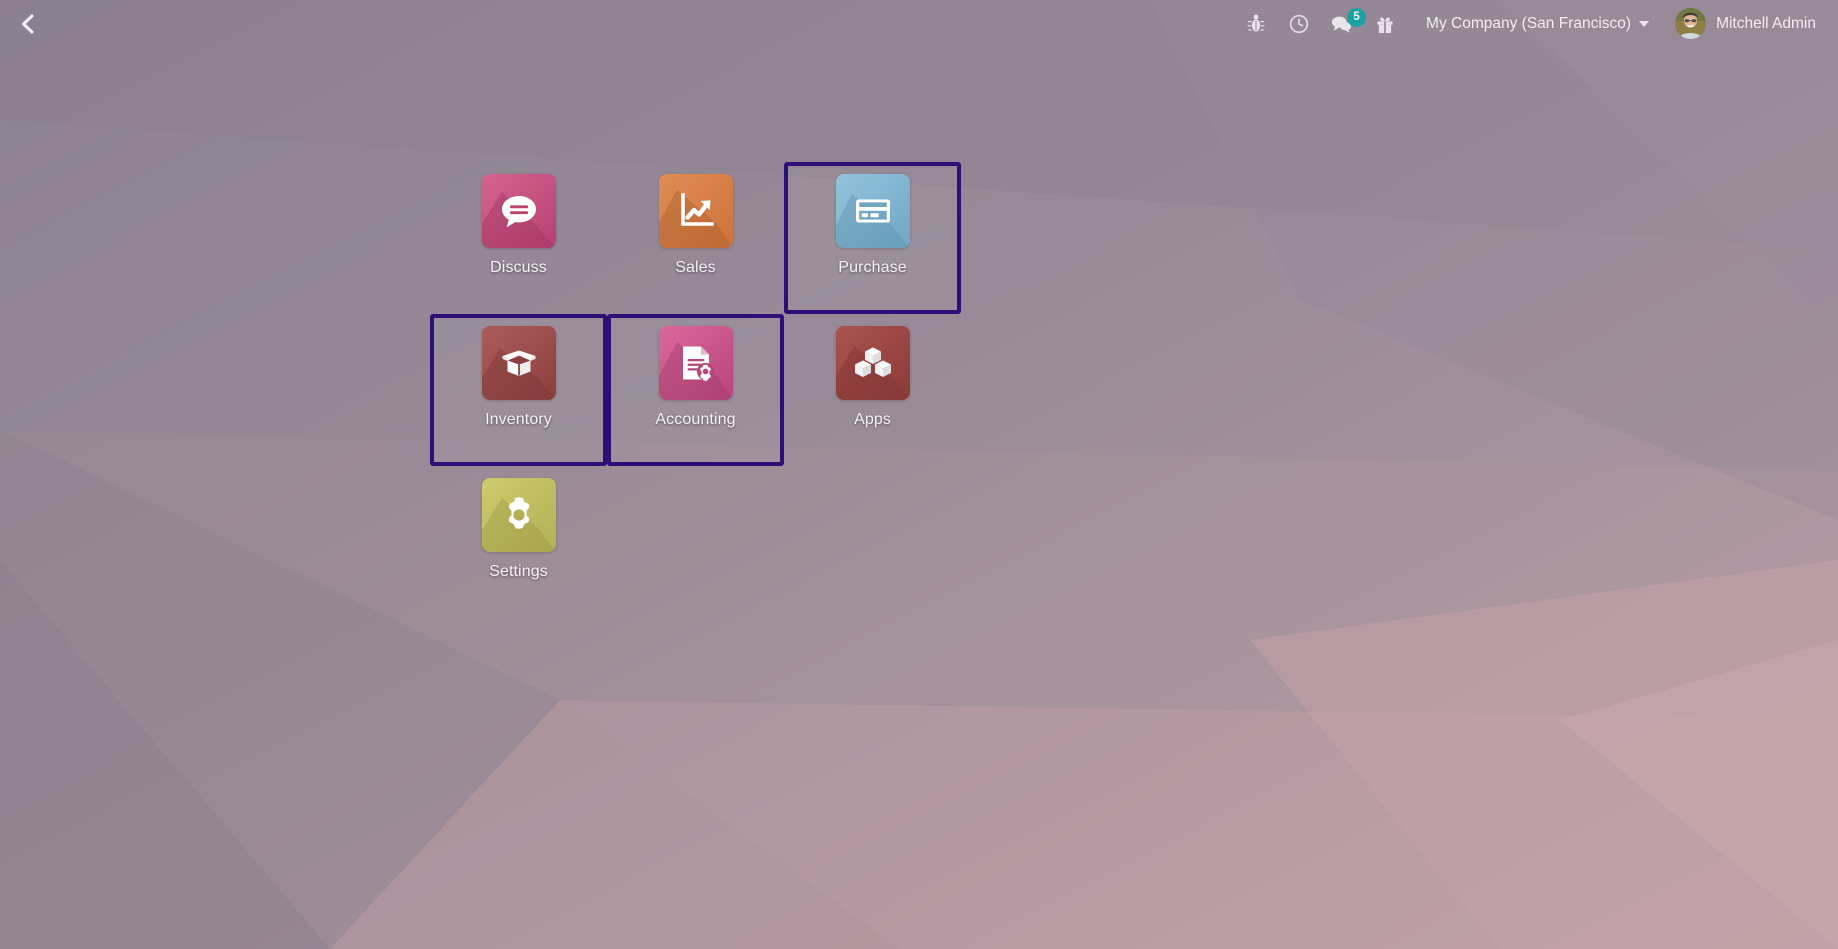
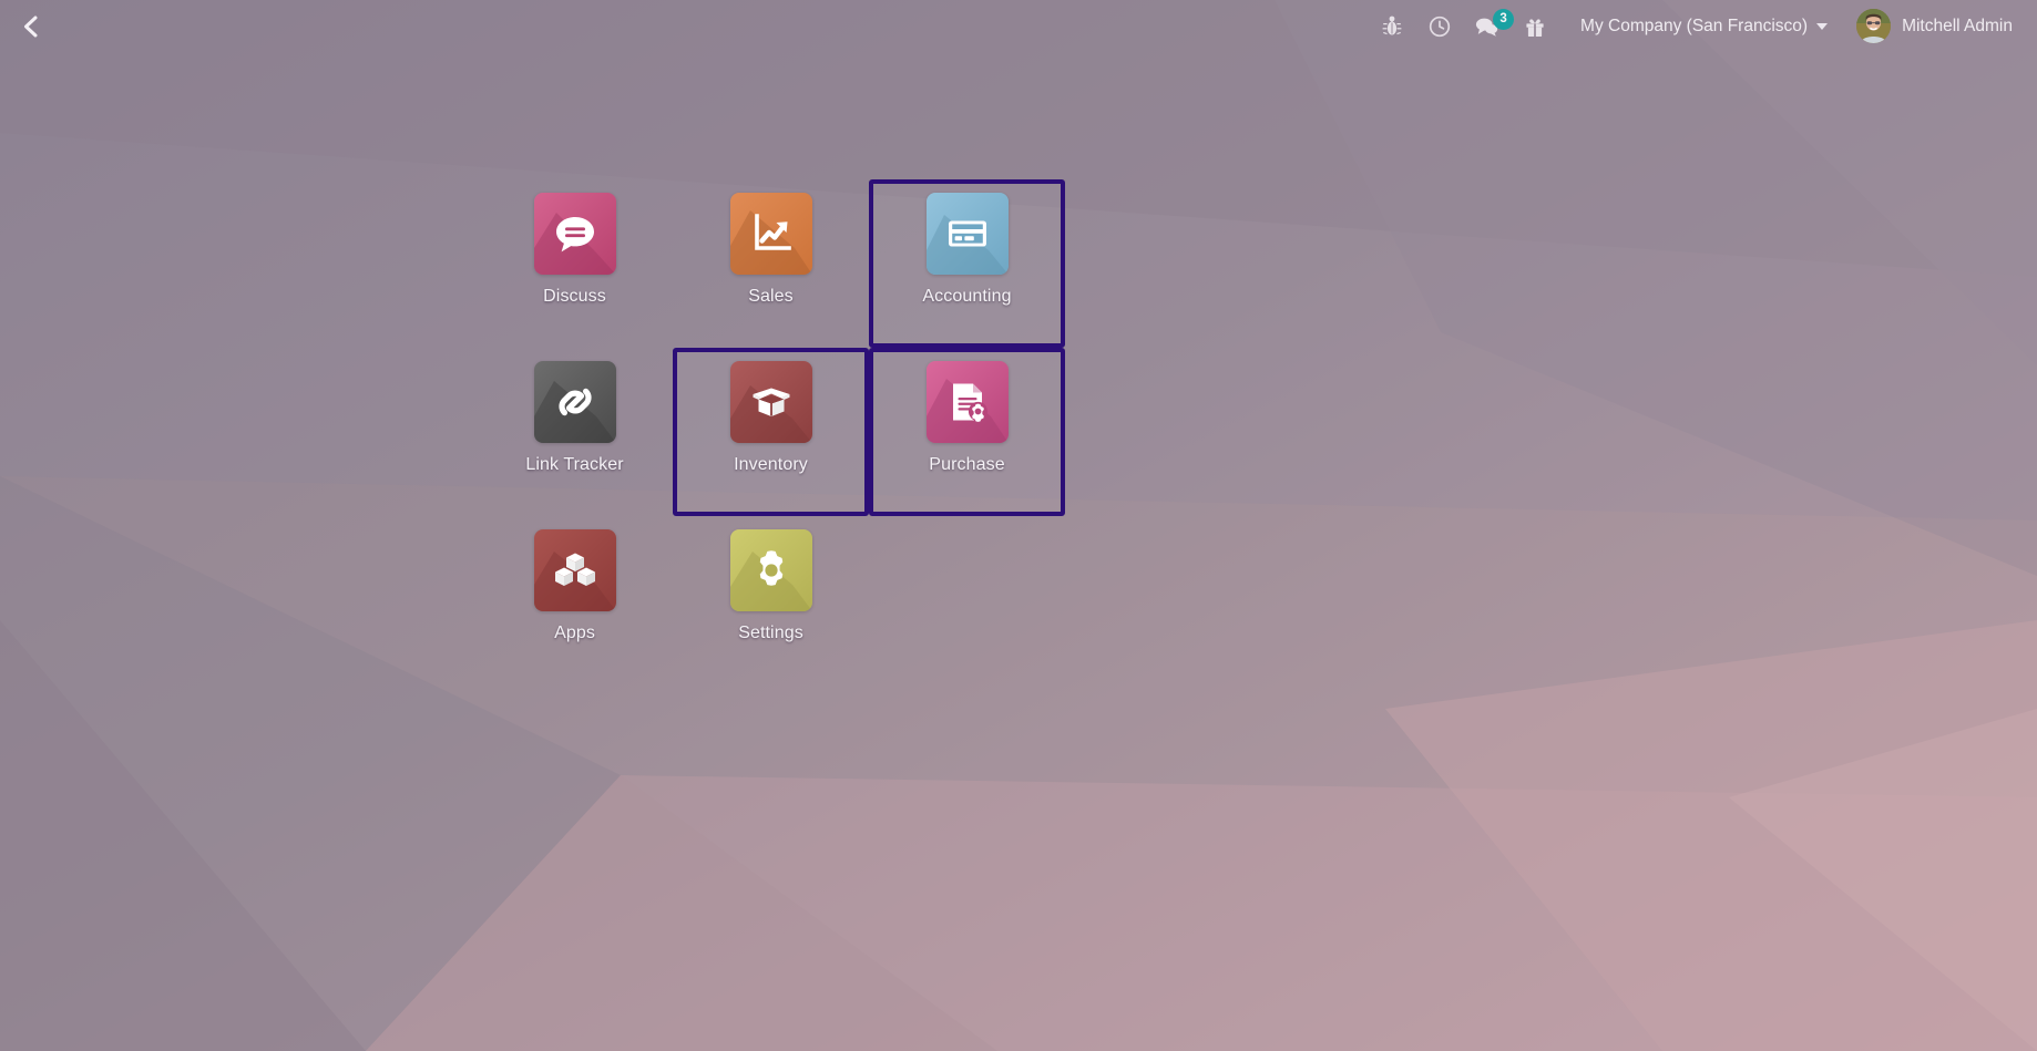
- 5
+ 3
  My Company (San Francisco)
  Mitchell Admin
  Discuss
  Sales
- Purchase
+ Accounting
+ Link Tracker
  Inventory
- Accounting
+ Purchase
  Apps
  Settings
